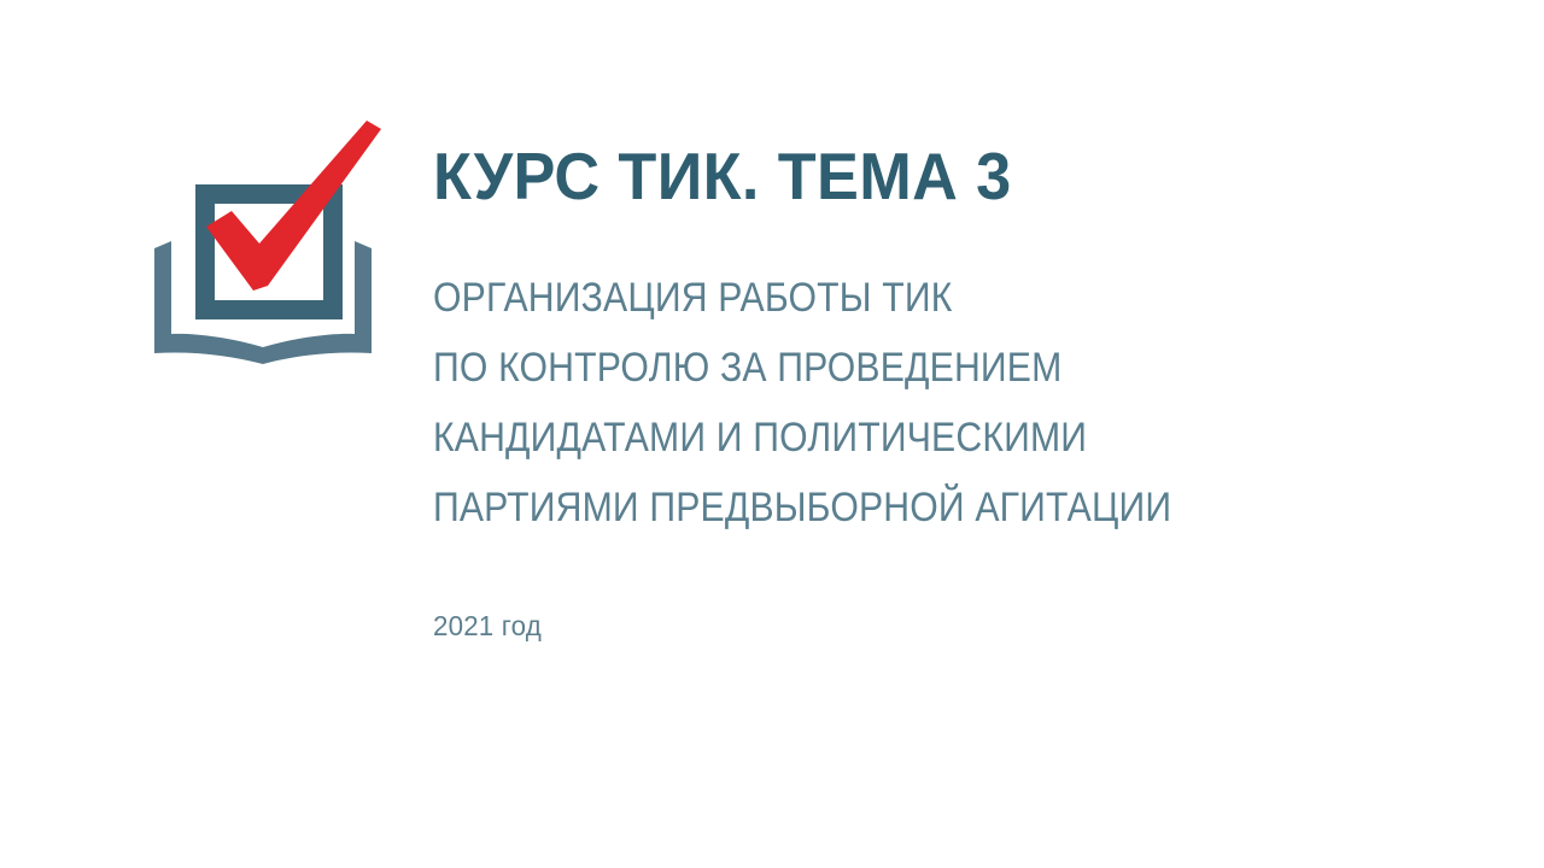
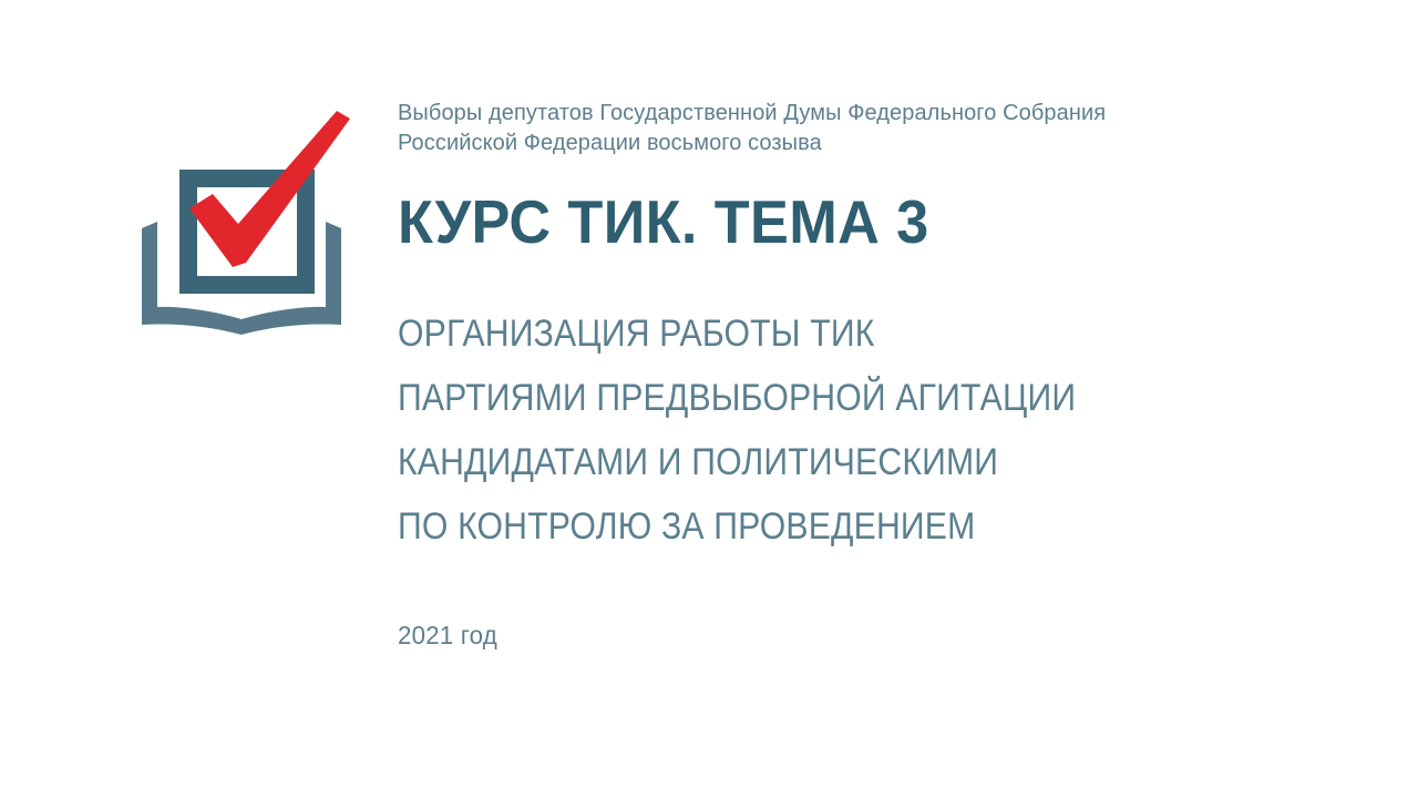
+ Выборы депутатов Государственной Думы Федерального Собрания
+ Российской Федерации восьмого созыва
  КУРС ТИК. ТЕМА 3
  ОРГАНИЗАЦИЯ РАБОТЫ ТИК
- ПО КОНТРОЛЮ ЗА ПРОВЕДЕНИЕМ
+ ПАРТИЯМИ ПРЕДВЫБОРНОЙ АГИТАЦИИ
  КАНДИДАТАМИ И ПОЛИТИЧЕСКИМИ
- ПАРТИЯМИ ПРЕДВЫБОРНОЙ АГИТАЦИИ
+ ПО КОНТРОЛЮ ЗА ПРОВЕДЕНИЕМ
  2021 год
